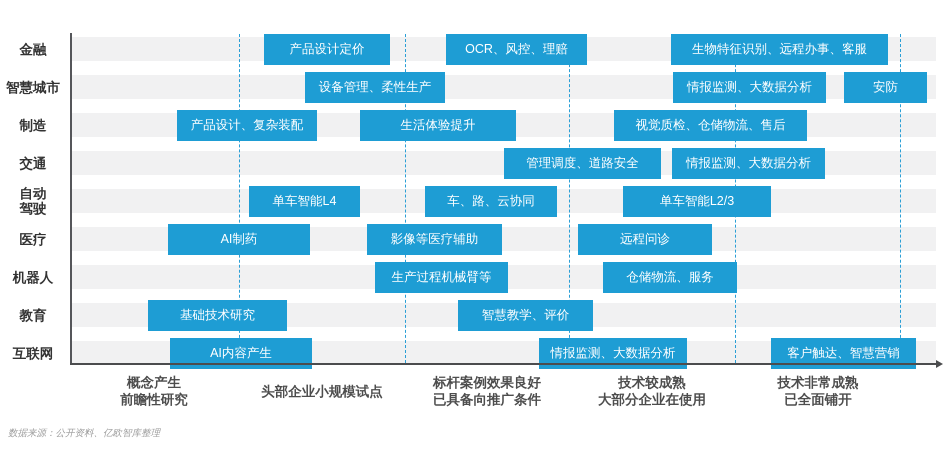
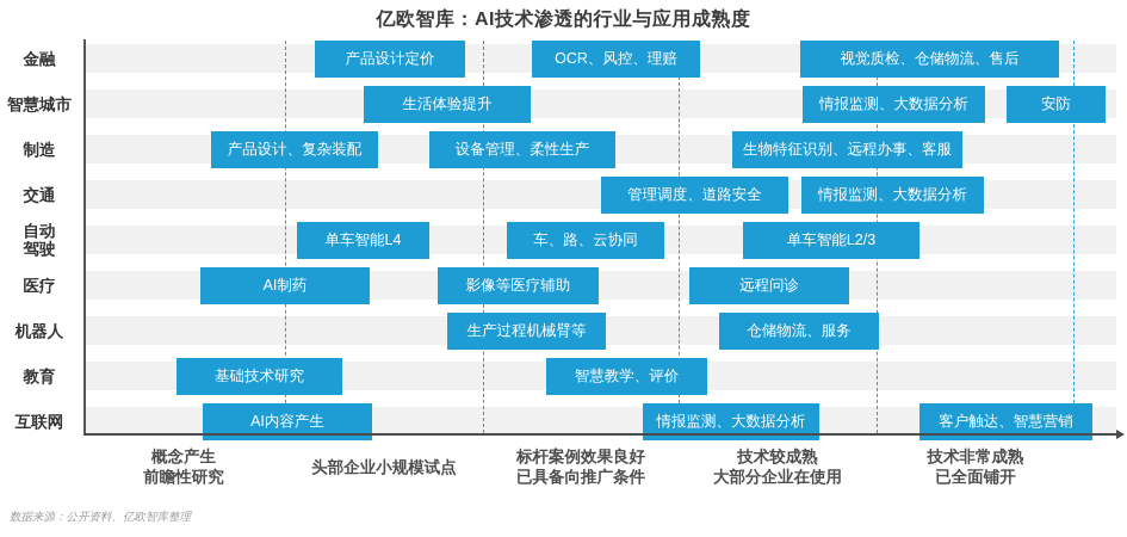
+ 亿欧智库：AI技术渗透的行业与应用成熟度
  金融
  智慧城市
  制造
  交通
  自动
  驾驶
  医疗
  机器人
  教育
  互联网
  产品设计定价
  OCR、风控、理赔
- 生物特征识别、远程办事、客服
+ 视觉质检、仓储物流、售后
- 设备管理、柔性生产
+ 生活体验提升
  情报监测、大数据分析
  安防
  产品设计、复杂装配
- 生活体验提升
+ 设备管理、柔性生产
- 视觉质检、仓储物流、售后
+ 生物特征识别、远程办事、客服
  管理调度、道路安全
  情报监测、大数据分析
  单车智能L4
  车、路、云协同
  单车智能L2/3
  AI制药
  影像等医疗辅助
  远程问诊
  生产过程机械臂等
  仓储物流、服务
  基础技术研究
  智慧教学、评价
  AI内容产生
  情报监测、大数据分析
  客户触达、智慧营销
  概念产生
  前瞻性研究
  头部企业小规模试点
  标杆案例效果良好
  已具备向推广条件
  技术较成熟
  大部分企业在使用
  技术非常成熟
  已全面铺开
  数据来源：公开资料、亿欧智库整理
